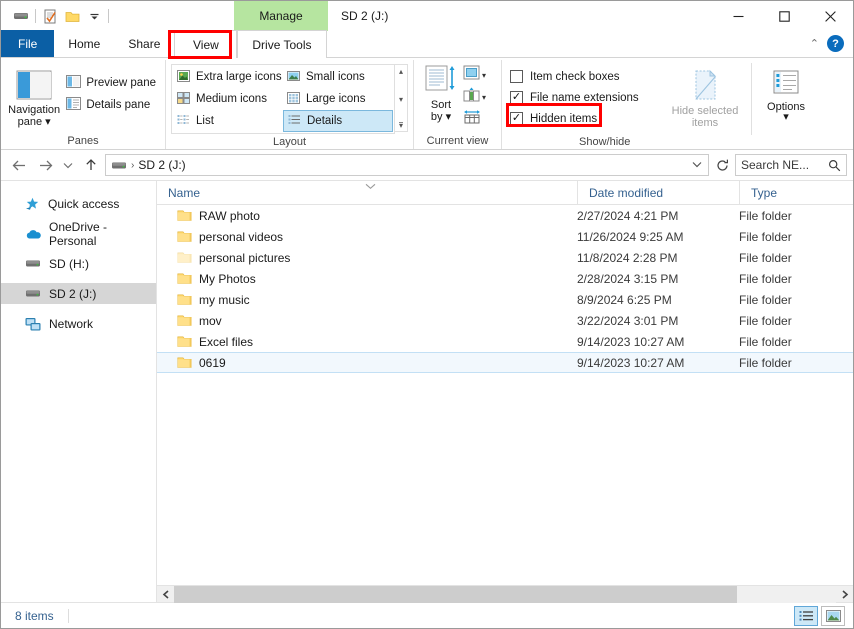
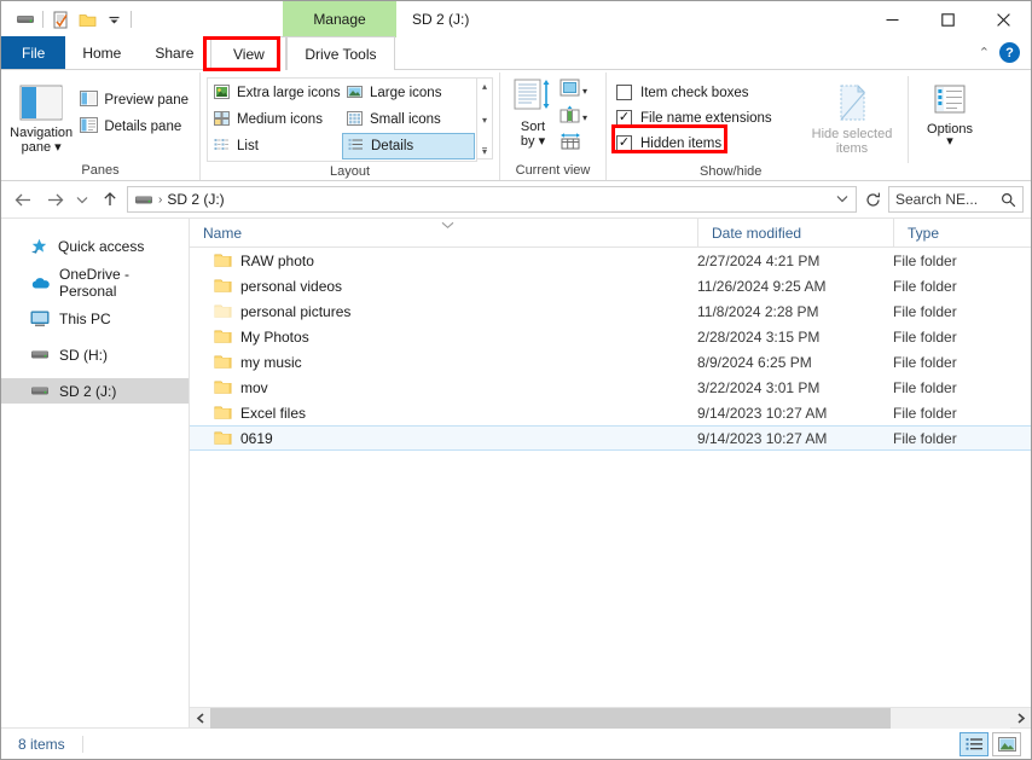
  Manage
  SD 2 (J:)
  File
  Home
  Share
  View
  Drive Tools
  ⌃
  ?
  Navigation
  pane ▾
  Preview pane
  Details pane
  Panes
  Extra large icons
- Small icons
+ Large icons
  Medium icons
- Large icons
+ Small icons
  List
  Details
  ▴
  ▾
  ▾
  Layout
  Sort
  by ▾
  ▾
  ▾
  Current view
  Item check boxes
  ✓
  File name extensions
  ✓
  Hidden items
  Hide selected
  items
  Options
  ▾
  Show/hide
  ›
  SD 2 (J:)
  Search NE...
  Quick access
  OneDrive - Personal
+ This PC
  SD (H:)
  SD 2 (J:)
- Network
  Name
  Date modified
  Type
  RAW photo
  2/27/2024 4:21 PM
  File folder
  personal videos
  11/26/2024 9:25 AM
  File folder
  personal pictures
  11/8/2024 2:28 PM
  File folder
  My Photos
  2/28/2024 3:15 PM
  File folder
  my music
  8/9/2024 6:25 PM
  File folder
  mov
  3/22/2024 3:01 PM
  File folder
  Excel files
  9/14/2023 10:27 AM
  File folder
  0619
  9/14/2023 10:27 AM
  File folder
  8 items
